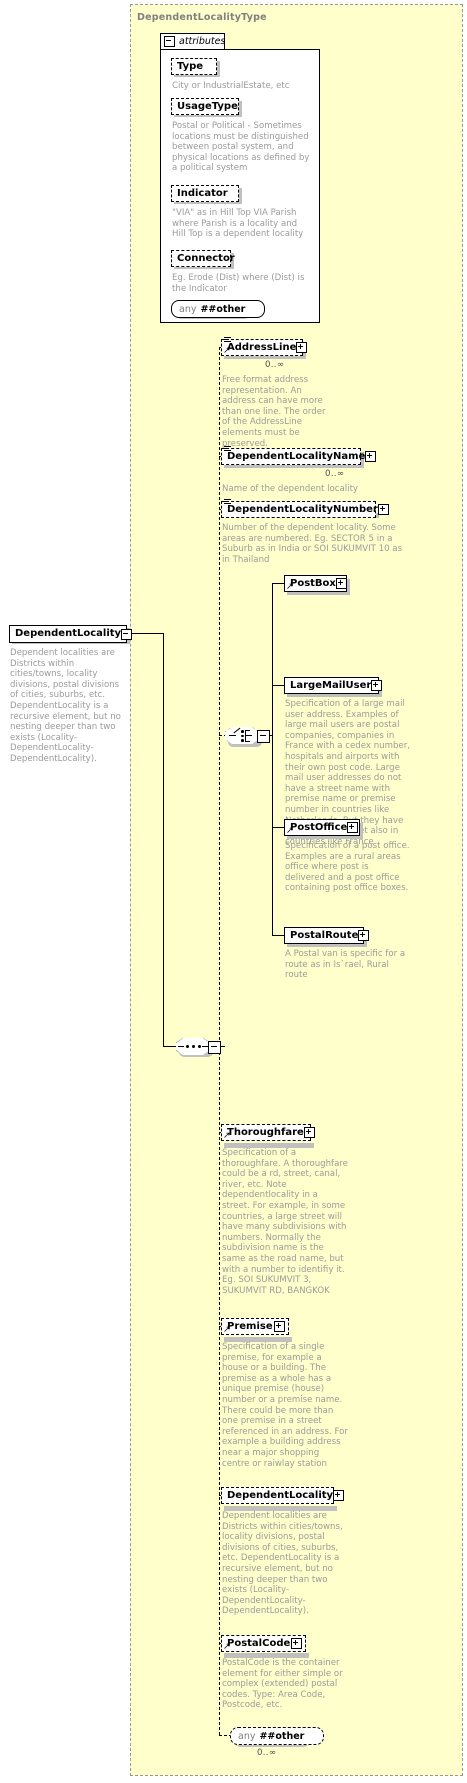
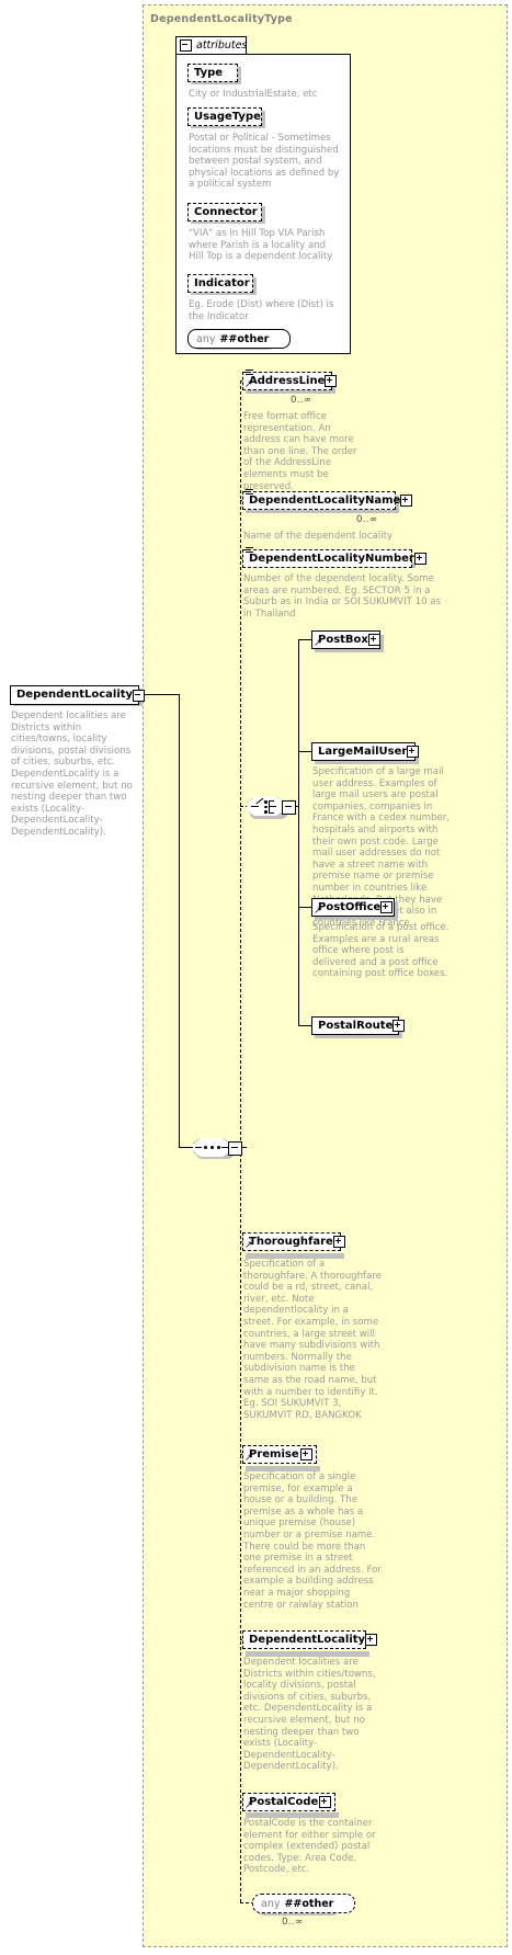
  DependentLocalityType
  attributes
  Type
  City or IndustrialEstate, etc
  UsageType
  Postal or Political - Sometimes locations must be distinguished between postal system, and physical locations as defined by a political system
- Indicator
+ Connector
  "VIA" as in Hill Top VIA Parish where Parish is a locality and Hill Top is a dependent locality
- Connector
+ Indicator
  Eg. Erode (Dist) where (Dist) is the Indicator
  any
  ##other
  DependentLocality
  Dependent localities are Districts within cities/towns, locality divisions, postal divisions of cities, suburbs, etc. DependentLocality is a recursive element, but no nesting deeper than two exists (Locality-DependentLocality-DependentLocality).
  ↗
  AddressLine
  0..∞
- Free format address representation. An address can have more than one line. The order of the AddressLine elements must be preserved.
+ Free format office representation. An address can have more than one line. The order of the AddressLine elements must be preserved.
  DependentLocalityName
  0..∞
  Name of the dependent locality
  DependentLocalityNumber
  Number of the dependent locality. Some areas are numbered. Eg. SECTOR 5 in a Suburb as in India or SOI SUKUMVIT 10 as in Thailand
  ↗
  PostBox
  LargeMailUser
  Specification of a large mail user address. Examples of large mail users are postal companies, companies in France with a cedex number, hospitals and airports with their own post code. Large mail user addresses do not have a street name with premise name or premise number in countries like they have t also in countries like France
  ↗
  PostOffice
  Specification of a post office. Examples are a rural areas office where post is delivered and a post office containing post office boxes.
  PostalRoute
- A Postal van is specific for a route as in Is`rael, Rural route
  ↗
  Thoroughfare
  Specification of a thoroughfare. A thoroughfare could be a rd, street, canal, river, etc. Note dependentlocality in a street. For example, in some countries, a large street will have many subdivisions with numbers. Normally the subdivision name is the same as the road name, but with a number to identifiy it. Eg. SOI SUKUMVIT 3, SUKUMVIT RD, BANGKOK
  ↗
  Premise
  Specification of a single premise, for example a house or a building. The premise as a whole has a unique premise (house) number or a premise name. There could be more than one premise in a street referenced in an address. For example a building address near a major shopping centre or raiwlay station
  DependentLocality
  Dependent localities are Districts within cities/towns, locality divisions, postal divisions of cities, suburbs, etc. DependentLocality is a recursive element, but no nesting deeper than two exists (Locality-DependentLocality-DependentLocality).
  ↗
  PostalCode
  PostalCode is the container element for either simple or complex (extended) postal codes. Type: Area Code, Postcode, etc.
  any
  ##other
  0..∞
